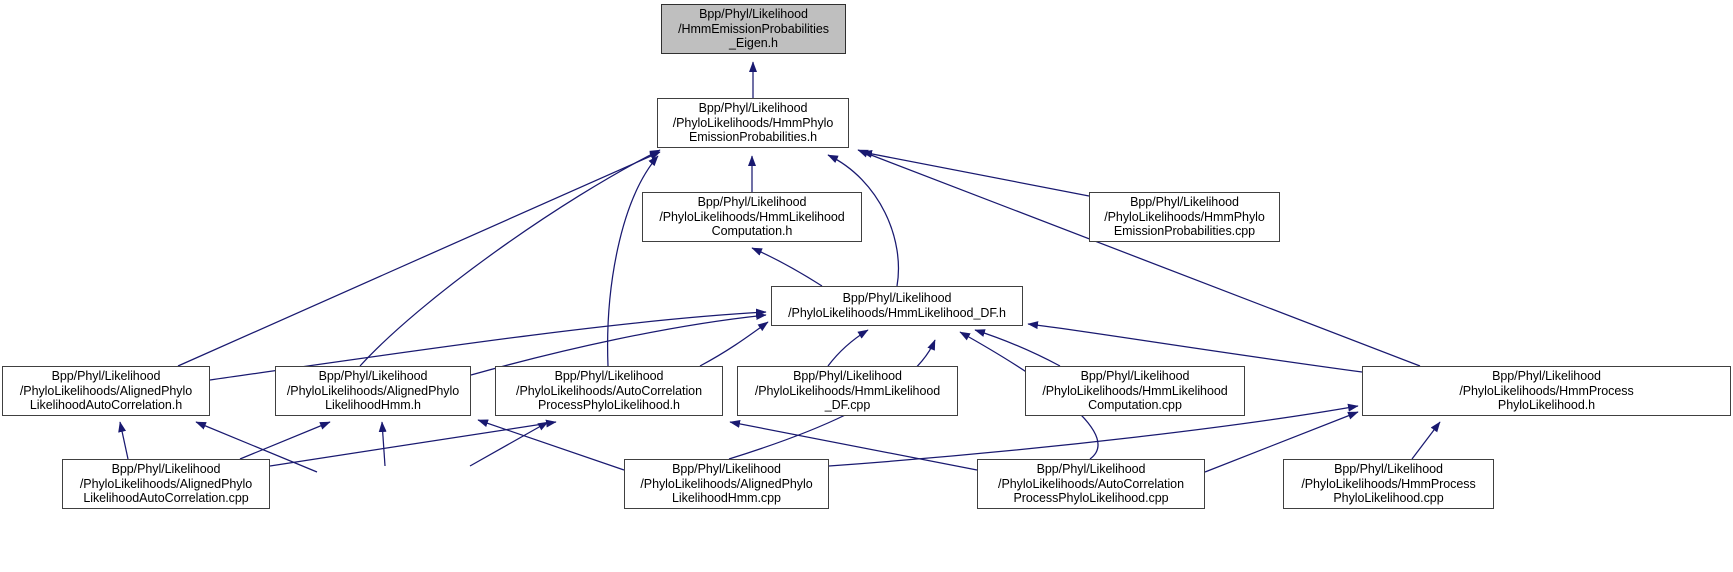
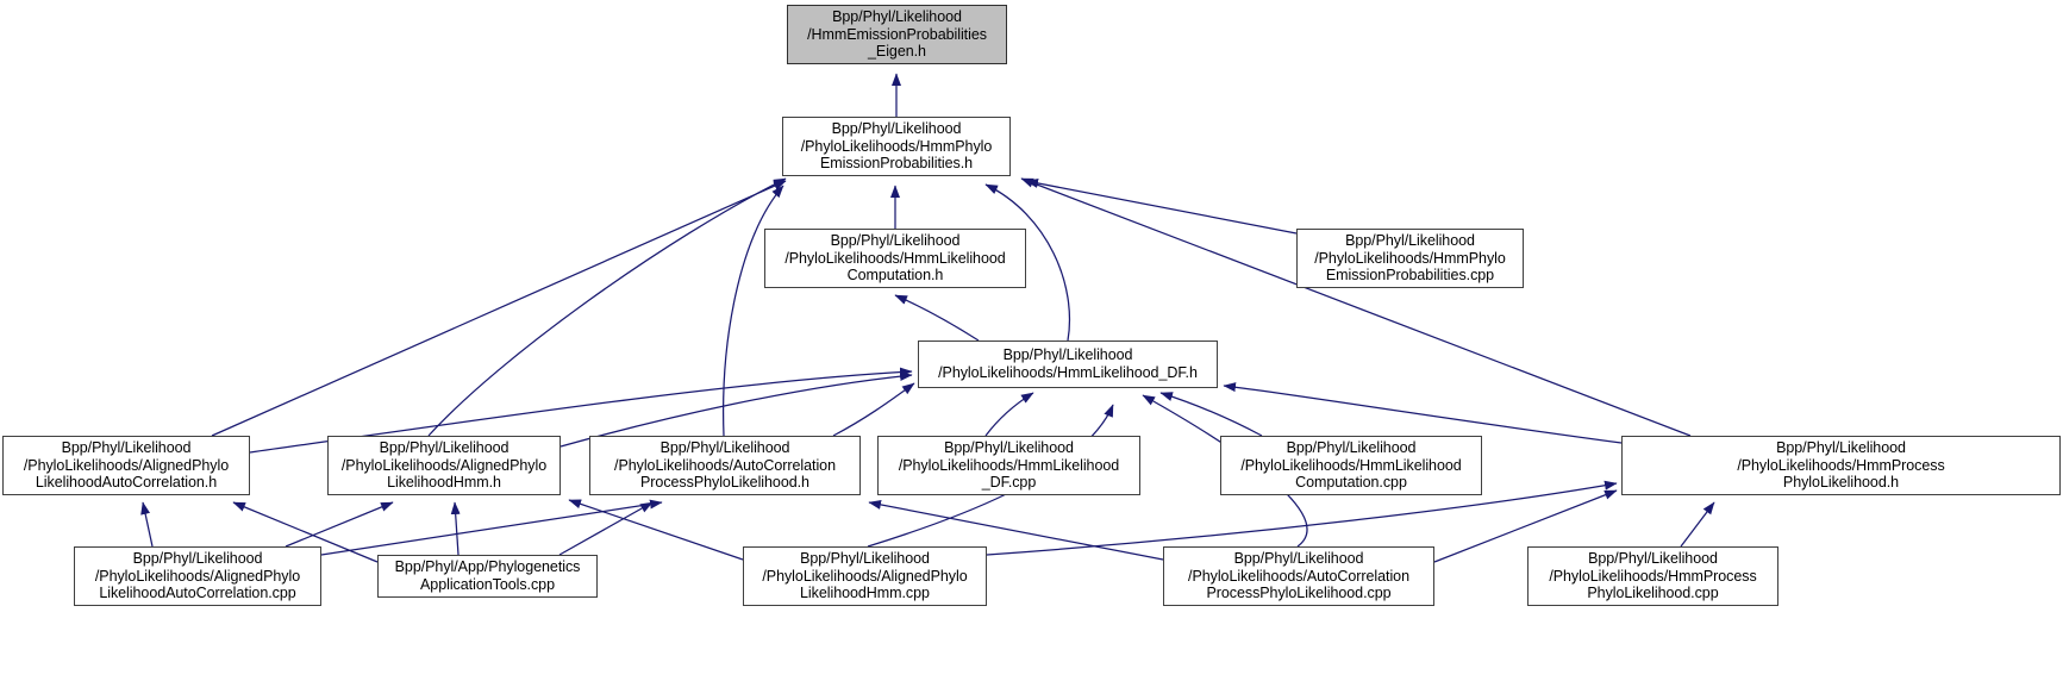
  Bpp/Phyl/Likelihood
  /HmmEmissionProbabilities
  _Eigen.h
  Bpp/Phyl/Likelihood
  /PhyloLikelihoods/HmmPhylo
  EmissionProbabilities.h
  Bpp/Phyl/Likelihood
  /PhyloLikelihoods/HmmLikelihood
  Computation.h
  Bpp/Phyl/Likelihood
  /PhyloLikelihoods/HmmPhylo
  EmissionProbabilities.cpp
  Bpp/Phyl/Likelihood
  /PhyloLikelihoods/HmmLikelihood_DF.h
  Bpp/Phyl/Likelihood
  /PhyloLikelihoods/AlignedPhylo
  LikelihoodAutoCorrelation.h
  Bpp/Phyl/Likelihood
  /PhyloLikelihoods/AlignedPhylo
  LikelihoodHmm.h
  Bpp/Phyl/Likelihood
  /PhyloLikelihoods/AutoCorrelation
  ProcessPhyloLikelihood.h
  Bpp/Phyl/Likelihood
  /PhyloLikelihoods/HmmLikelihood
  _DF.cpp
  Bpp/Phyl/Likelihood
  /PhyloLikelihoods/HmmLikelihood
  Computation.cpp
  Bpp/Phyl/Likelihood
  /PhyloLikelihoods/HmmProcess
  PhyloLikelihood.h
  Bpp/Phyl/Likelihood
  /PhyloLikelihoods/AlignedPhylo
  LikelihoodAutoCorrelation.cpp
+ Bpp/Phyl/App/Phylogenetics
+ ApplicationTools.cpp
  Bpp/Phyl/Likelihood
  /PhyloLikelihoods/AlignedPhylo
  LikelihoodHmm.cpp
  Bpp/Phyl/Likelihood
  /PhyloLikelihoods/AutoCorrelation
  ProcessPhyloLikelihood.cpp
  Bpp/Phyl/Likelihood
  /PhyloLikelihoods/HmmProcess
  PhyloLikelihood.cpp
